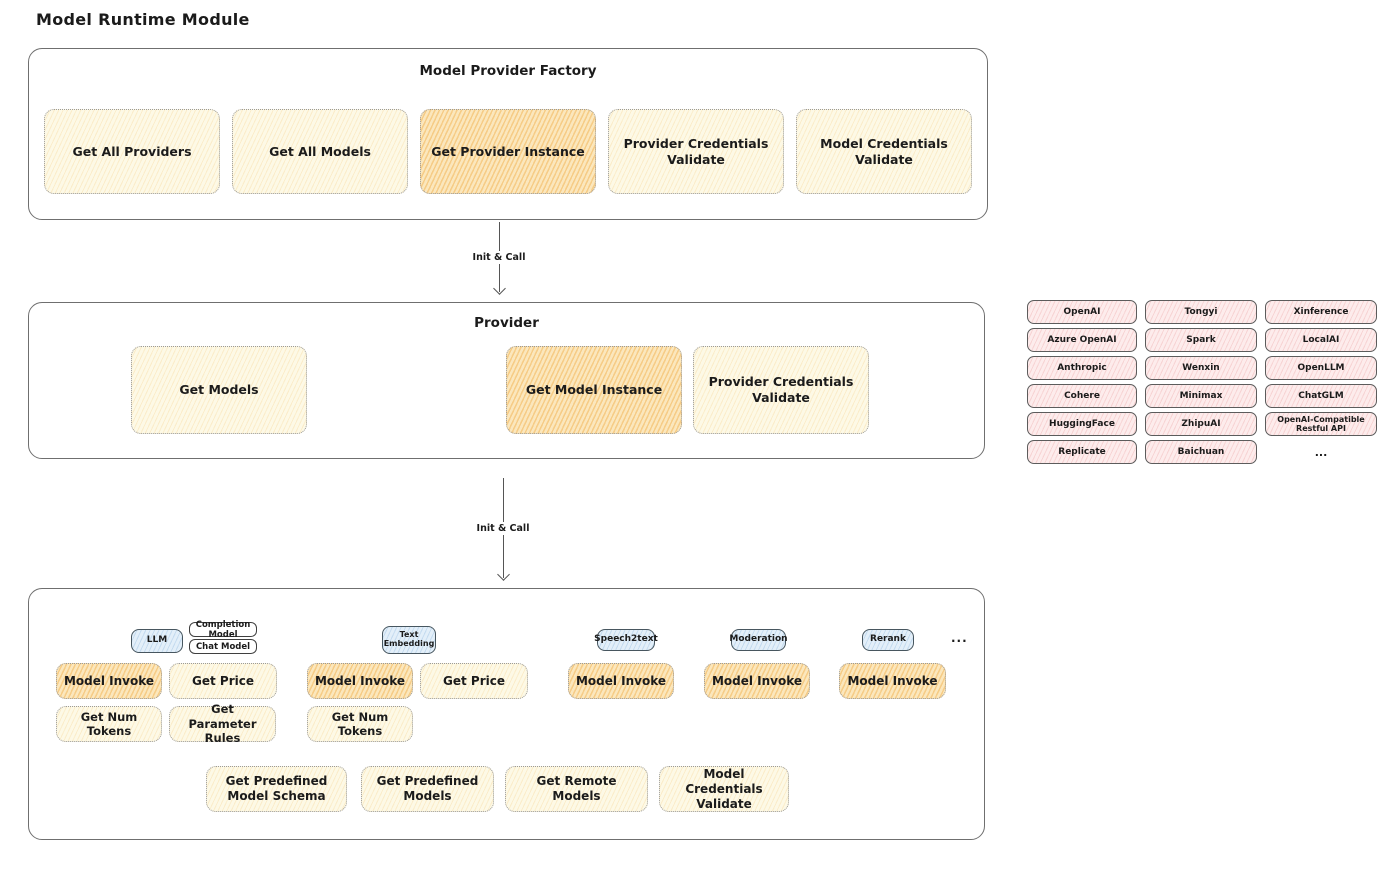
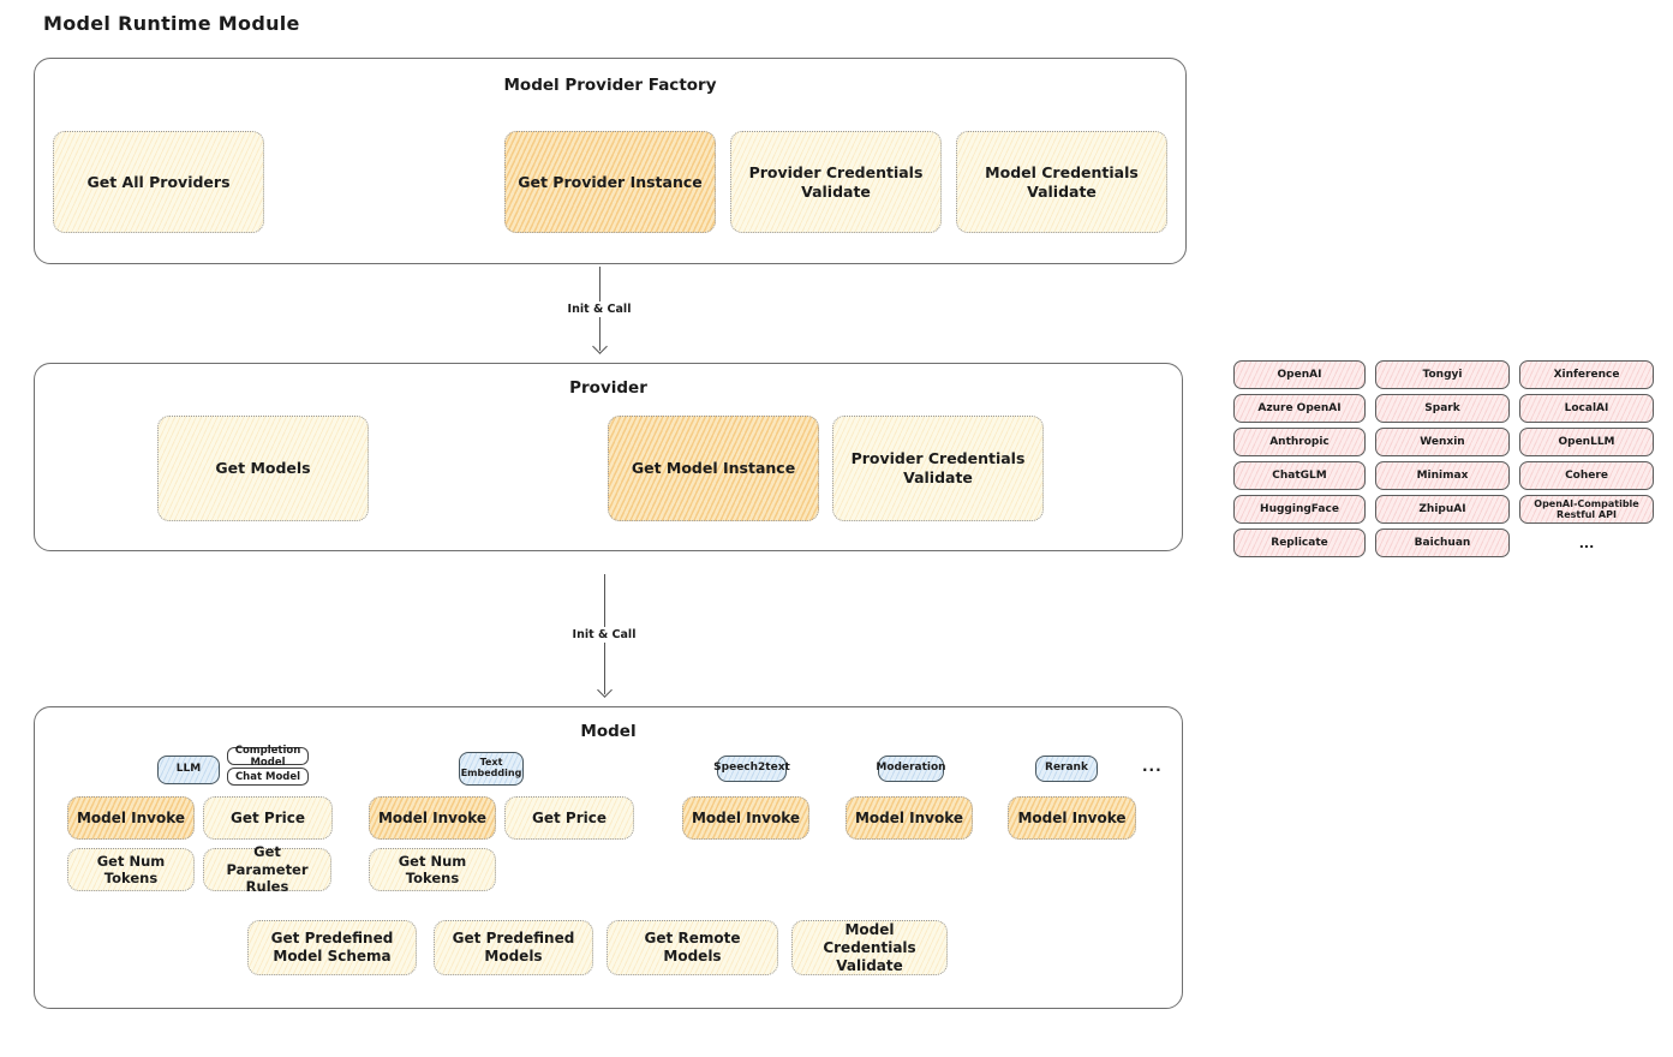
  Model Runtime Module
  Model Provider Factory
  Get All Providers
- Get All Models
  Get Provider Instance
  Provider Credentials Validate
  Model Credentials Validate
  Init & Call
  Provider
  Get Models
  Get Model Instance
  Provider Credentials Validate
  OpenAI
  Tongyi
  Xinference
  Azure OpenAI
  Spark
  LocalAI
  Anthropic
  Wenxin
  OpenLLM
- Cohere
+ ChatGLM
  Minimax
- ChatGLM
+ Cohere
  HuggingFace
  ZhipuAI
  OpenAI-Compatible Restful API
  Replicate
  Baichuan
  ...
  Init & Call
+ Model
  LLM
  Completion Model
  Chat Model
  Text Embedding
  Speech2text
  Moderation
  Rerank
  ...
  Model Invoke
  Get Price
  Get Num Tokens
  Get Parameter Rules
  Model Invoke
  Get Price
  Get Num Tokens
  Model Invoke
  Model Invoke
  Model Invoke
  Get Predefined Model Schema
  Get Predefined Models
  Get Remote Models
  Model Credentials Validate
